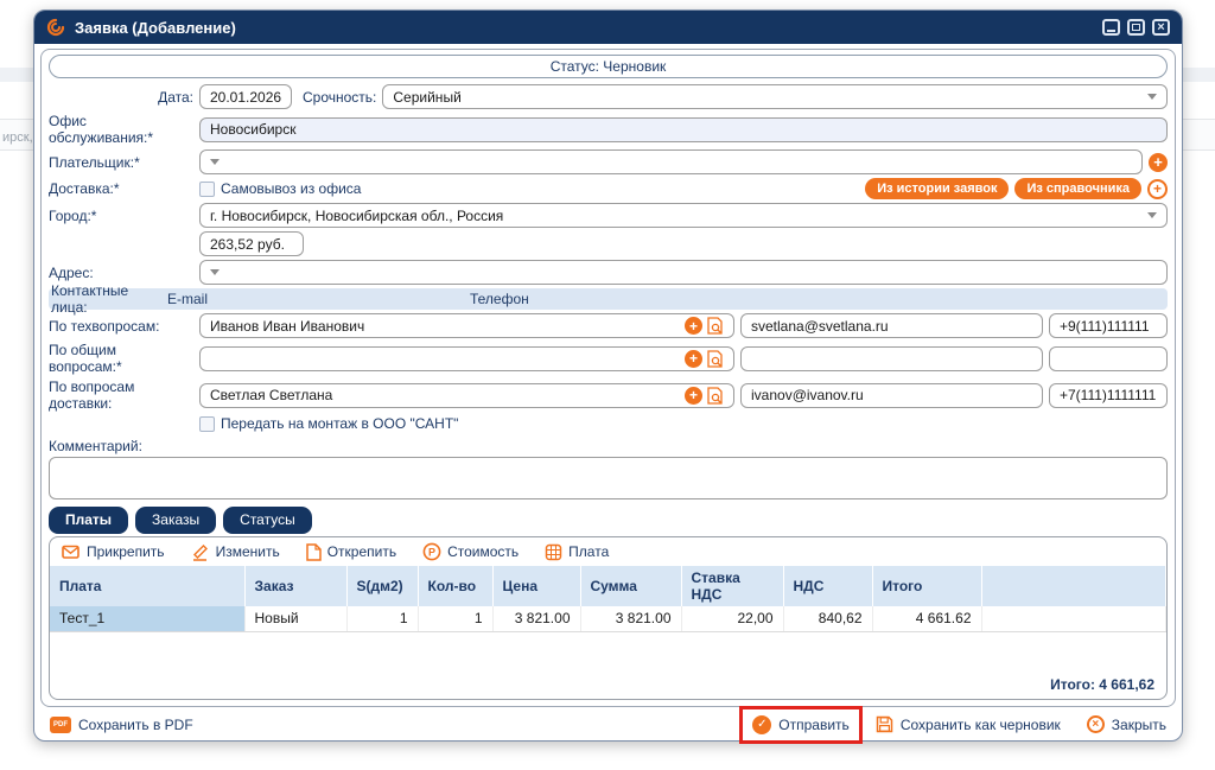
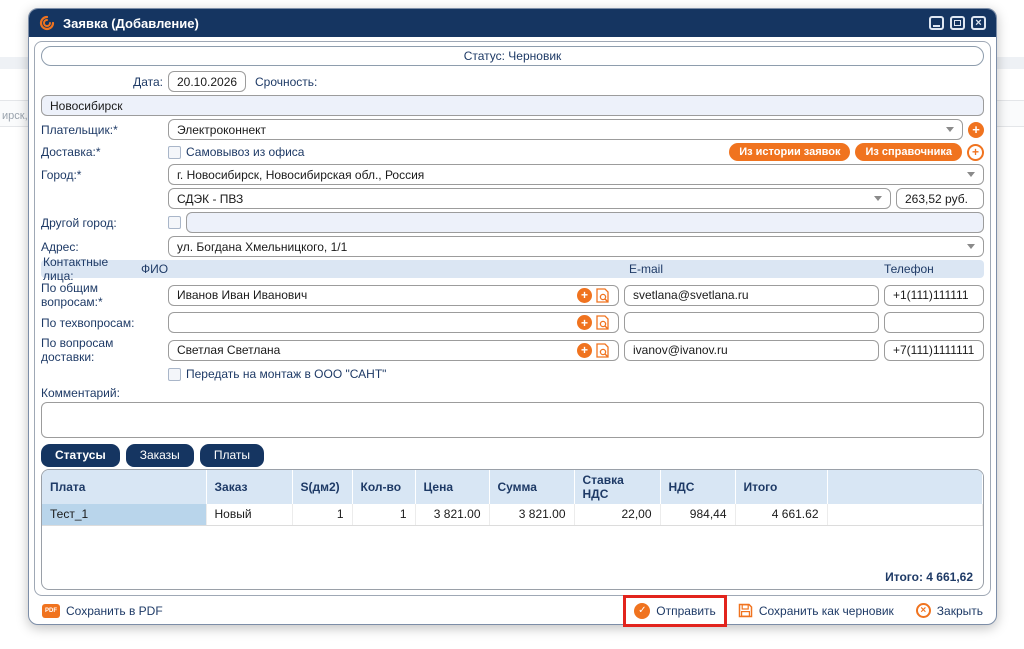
  ирск,
  Заявка (Добавление)
  ×
  Статус: Черновик
  Дата:
- 20.01.2026
+ 20.10.2026
  Срочность:
- Серийный
- Офис обслуживания:*
  Новосибирск
  Плательщик:*
+ Электроконнект
  +
  Доставка:*
  Самовывоз из офиса
  Из истории заявок
  Из справочника
  +
  Город:*
  г. Новосибирск, Новосибирская обл., Россия
+ СДЭК - ПВЗ
  263,52 руб.
+ Другой город:
  Адрес:
+ ул. Богдана Хмельницкого, 1/1
  Контактные лица:
+ ФИО
  E-mail
  Телефон
- По техвопросам:
+ По общим вопросам:*
  Иванов Иван Иванович
  +
  svetlana@svetlana.ru
- +9(111)111111
+ +1(111)111111
- По общим вопросам:*
+ По техвопросам:
  +
  По вопросам доставки:
  Светлая Светлана
  +
  ivanov@ivanov.ru
  +7(111)1111111
  Передать на монтаж в ООО "САНТ"
  Комментарий:
- Платы
+ Статусы
  Заказы
- Статусы
+ Платы
- Прикрепить
- Изменить
- Открепить
- P
- Стоимость
- Плата
  Плата	Заказ	S(дм2)	Кол-во	Цена	Сумма	Ставка НДС	НДС	Итого
- Тест_1	Новый	1	1	3 821.00	3 821.00	22,00	840,62	4 661.62
+ Тест_1	Новый	1	1	3 821.00	3 821.00	22,00	984,44	4 661.62
  Итого: 4 661,62
  Сохранить в PDF
  ✓
  Отправить
  Сохранить как черновик
  ×
  Закрыть
